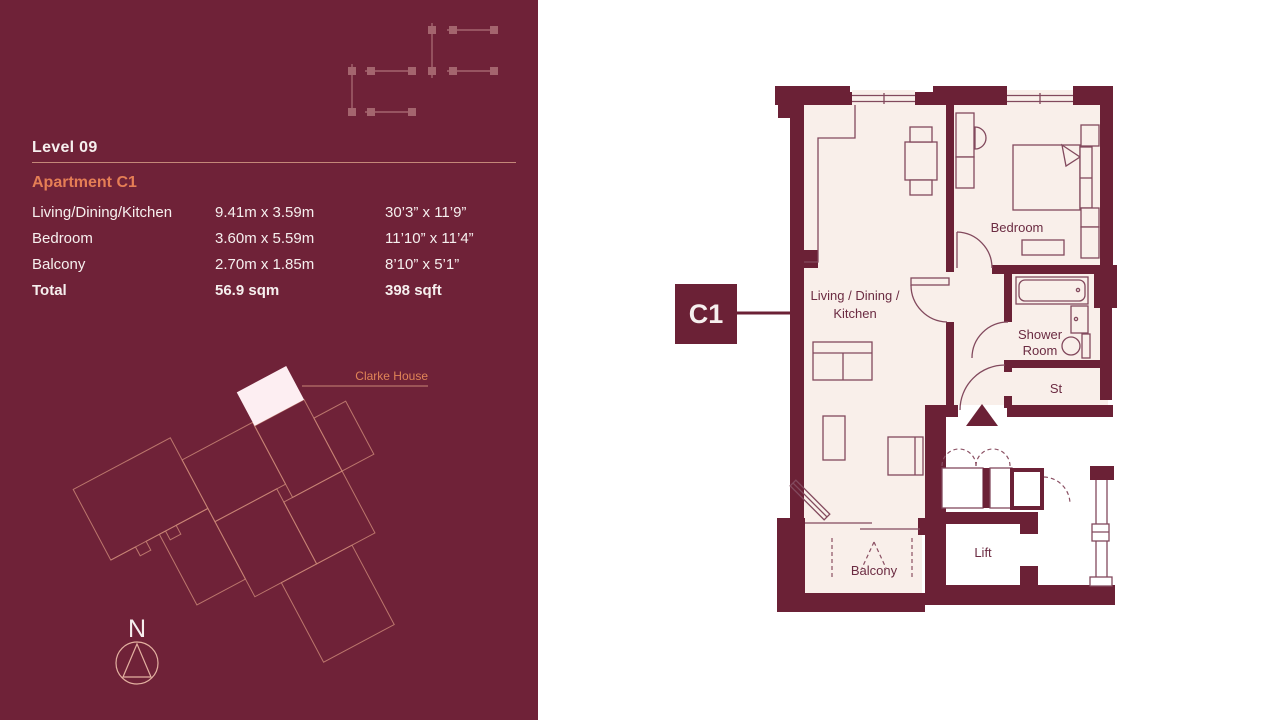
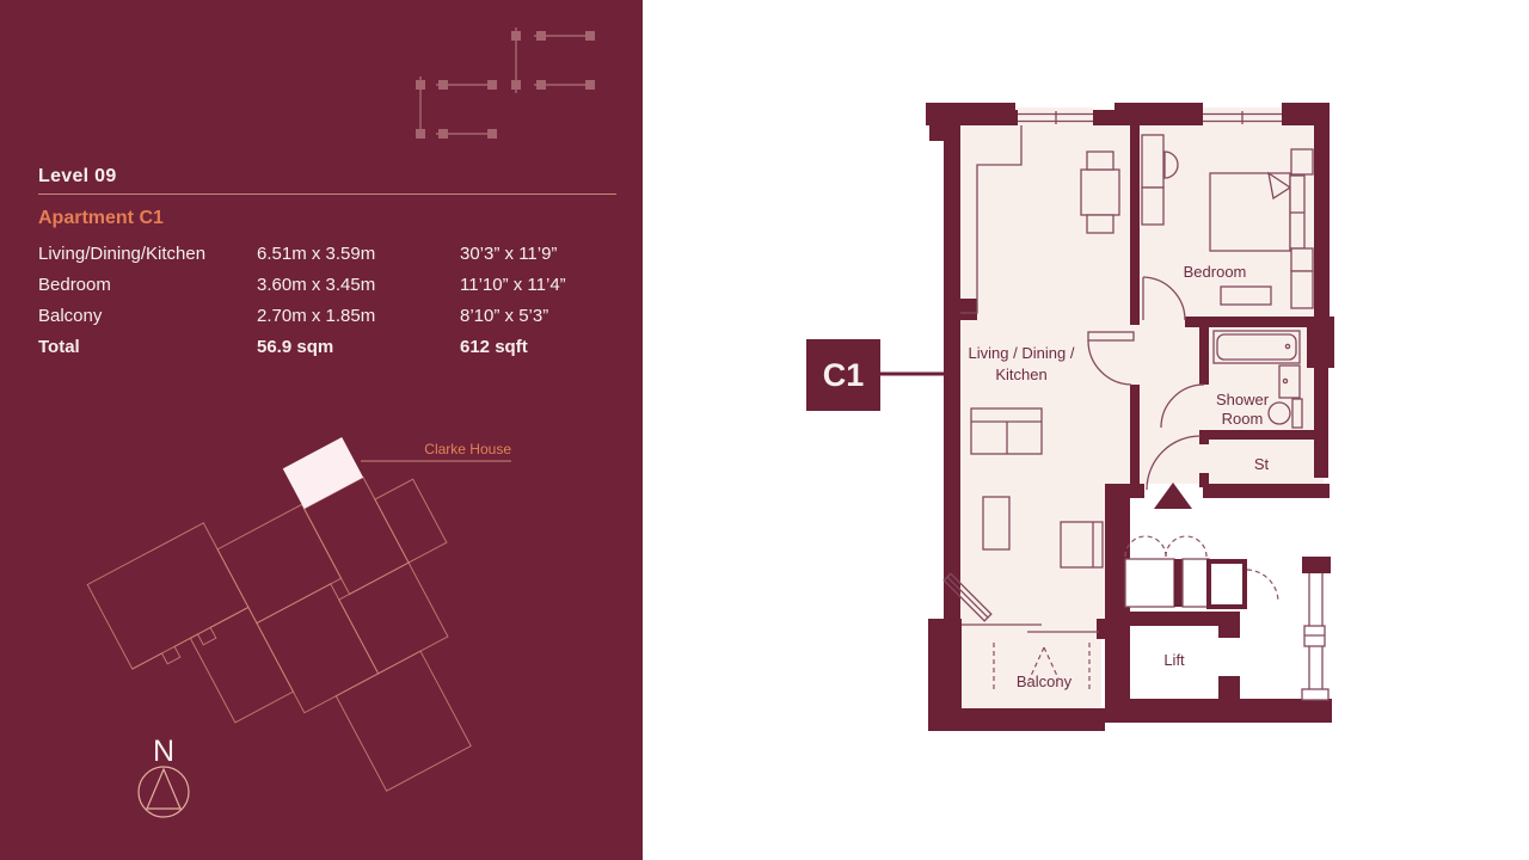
  Level 09
  Apartment C1
  Living/Dining/Kitchen
- 9.41m x 3.59m
+ 6.51m x 3.59m
  30’3” x 11’9”
  Bedroom
- 3.60m x 5.59m
+ 3.60m x 3.45m
  11’10” x 11’4”
  Balcony
  2.70m x 1.85m
- 8’10” x 5’1”
+ 8’10” x 5’3”
  Total
  56.9 sqm
- 398 sqft
+ 612 sqft
  Clarke House
  N
  Living / Dining /
  Kitchen
  Bedroom
  Shower
  Room
  St
  Balcony
  Lift
  C1
